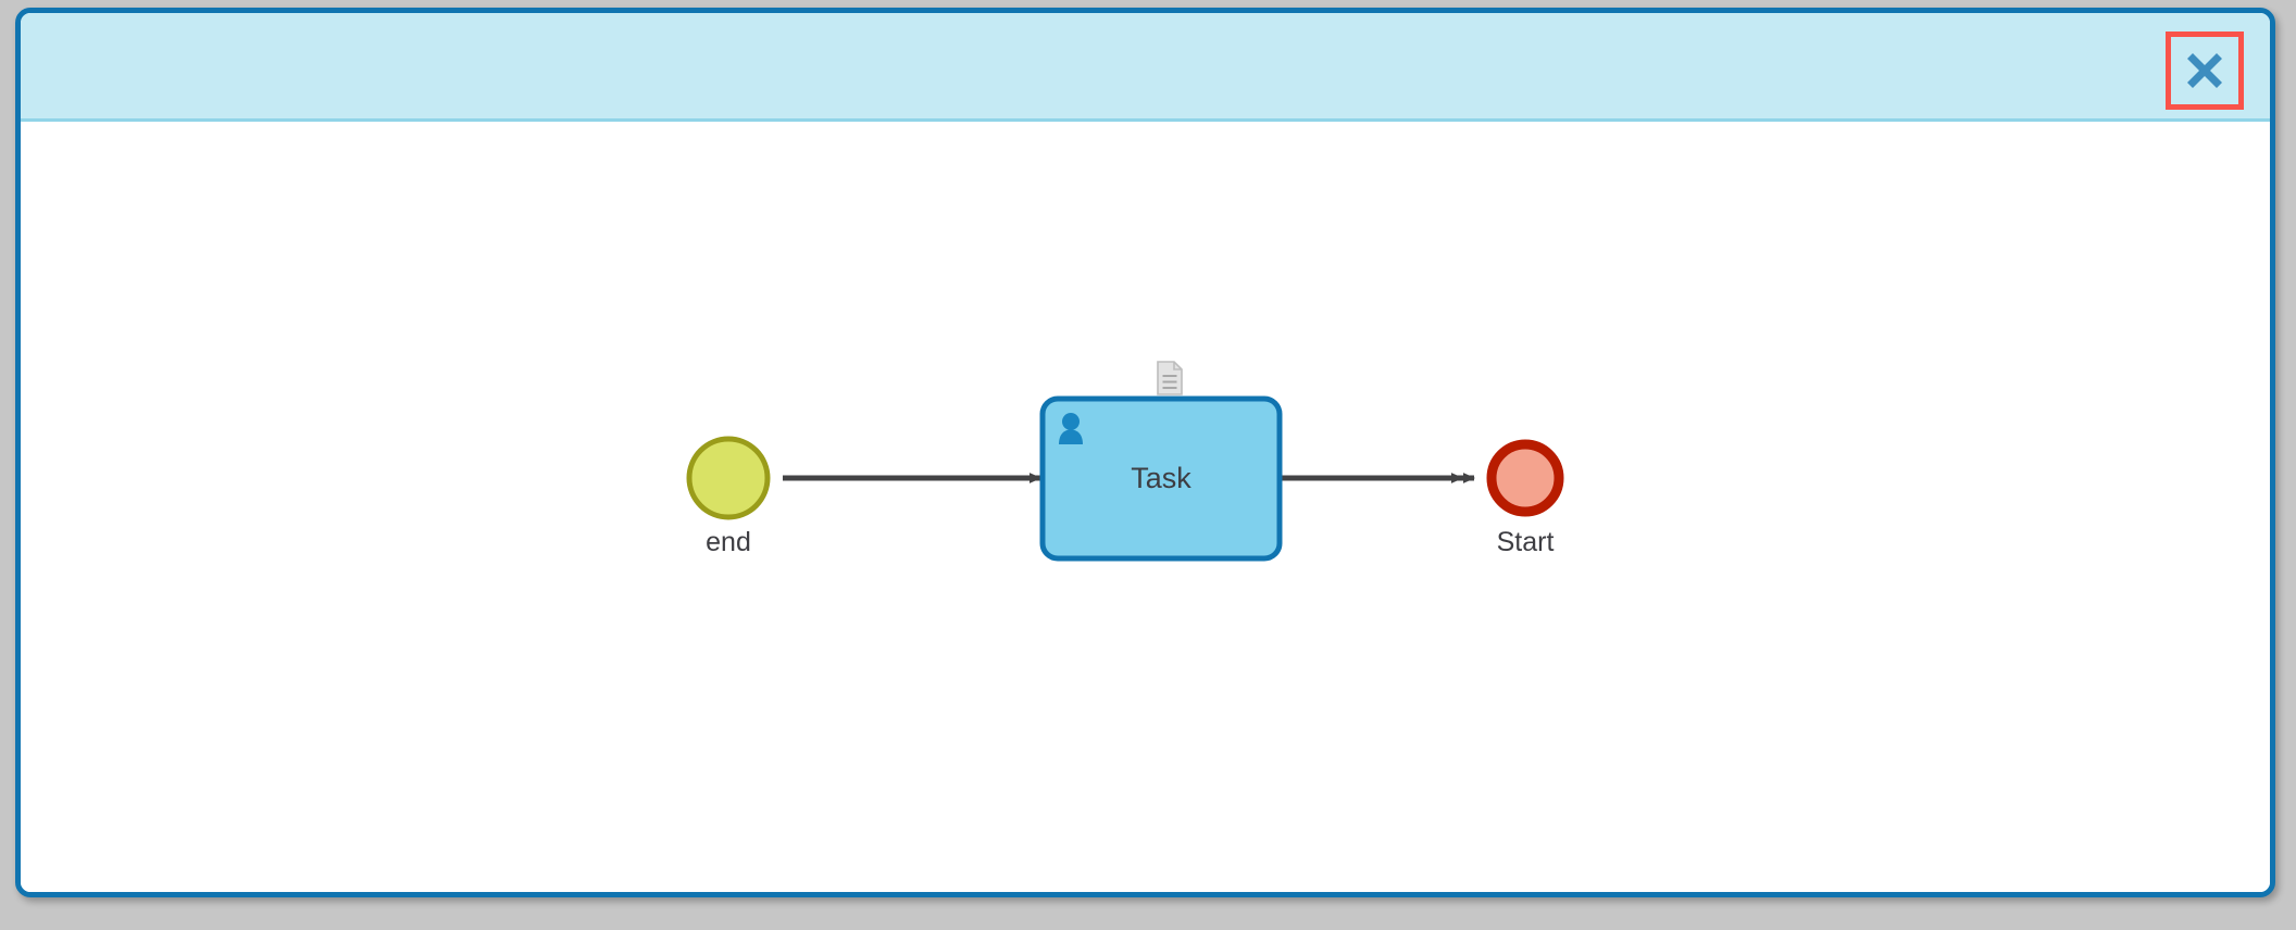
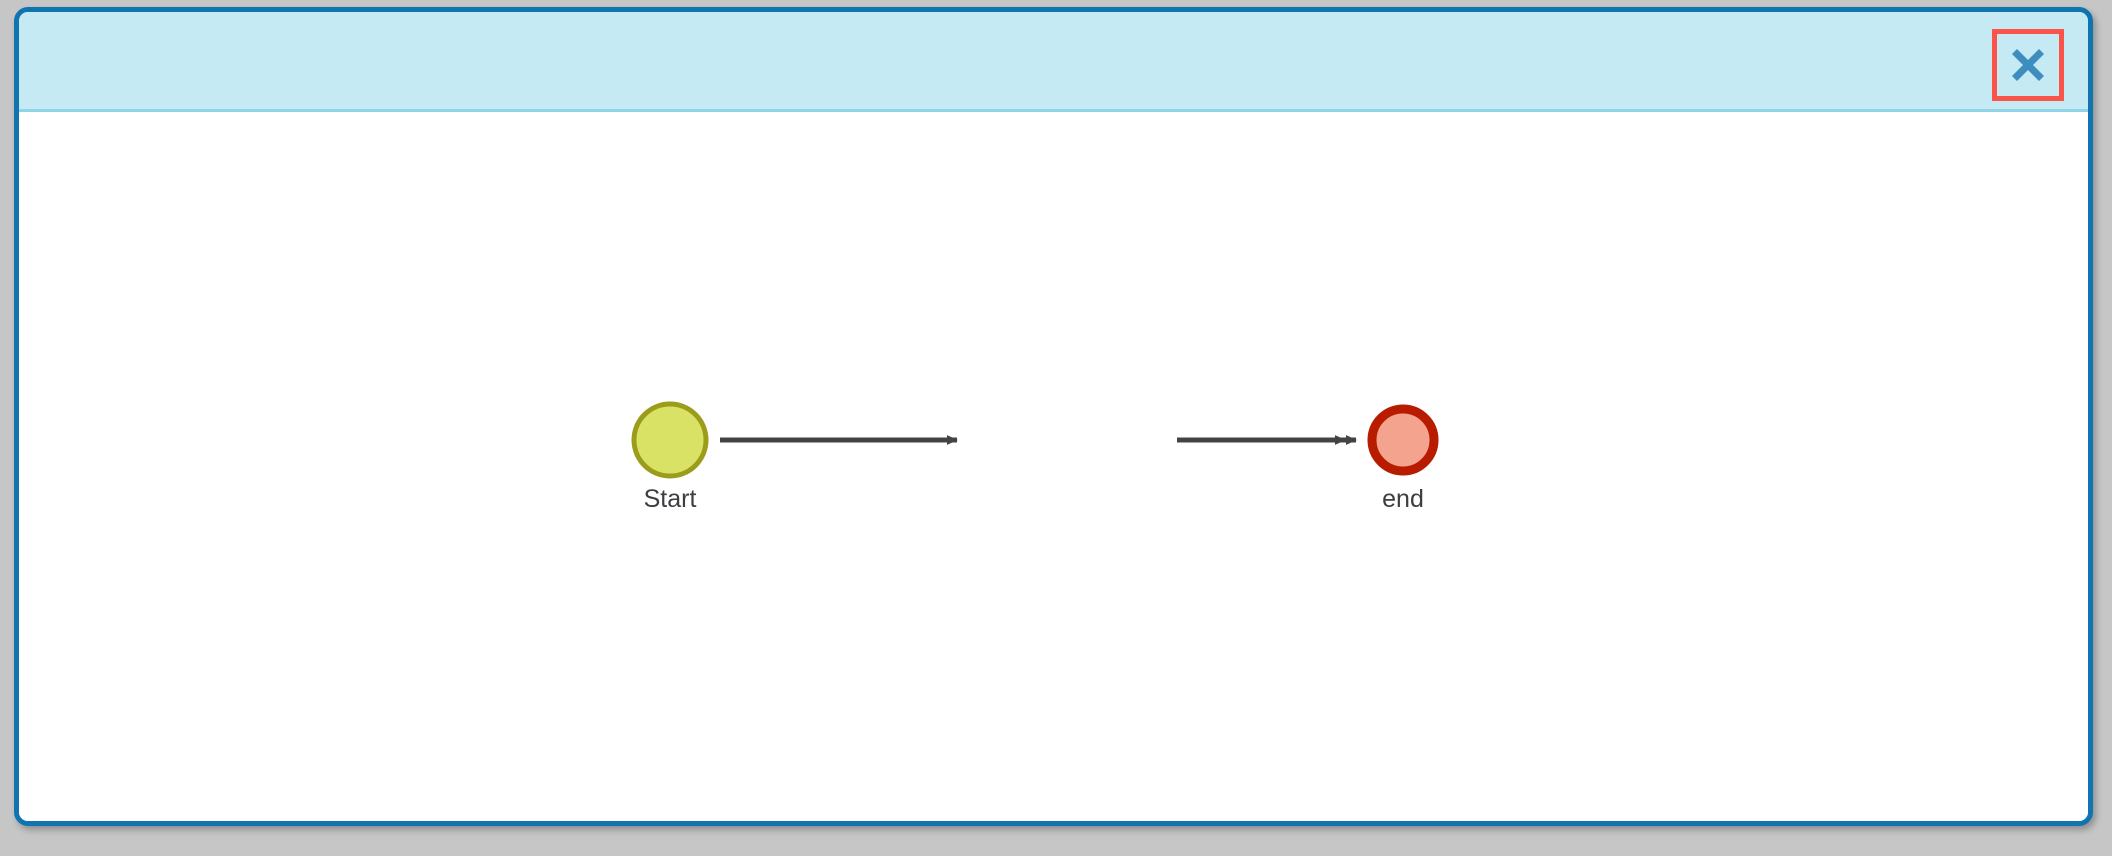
- end
+ Start
- Task
- Start
+ end
